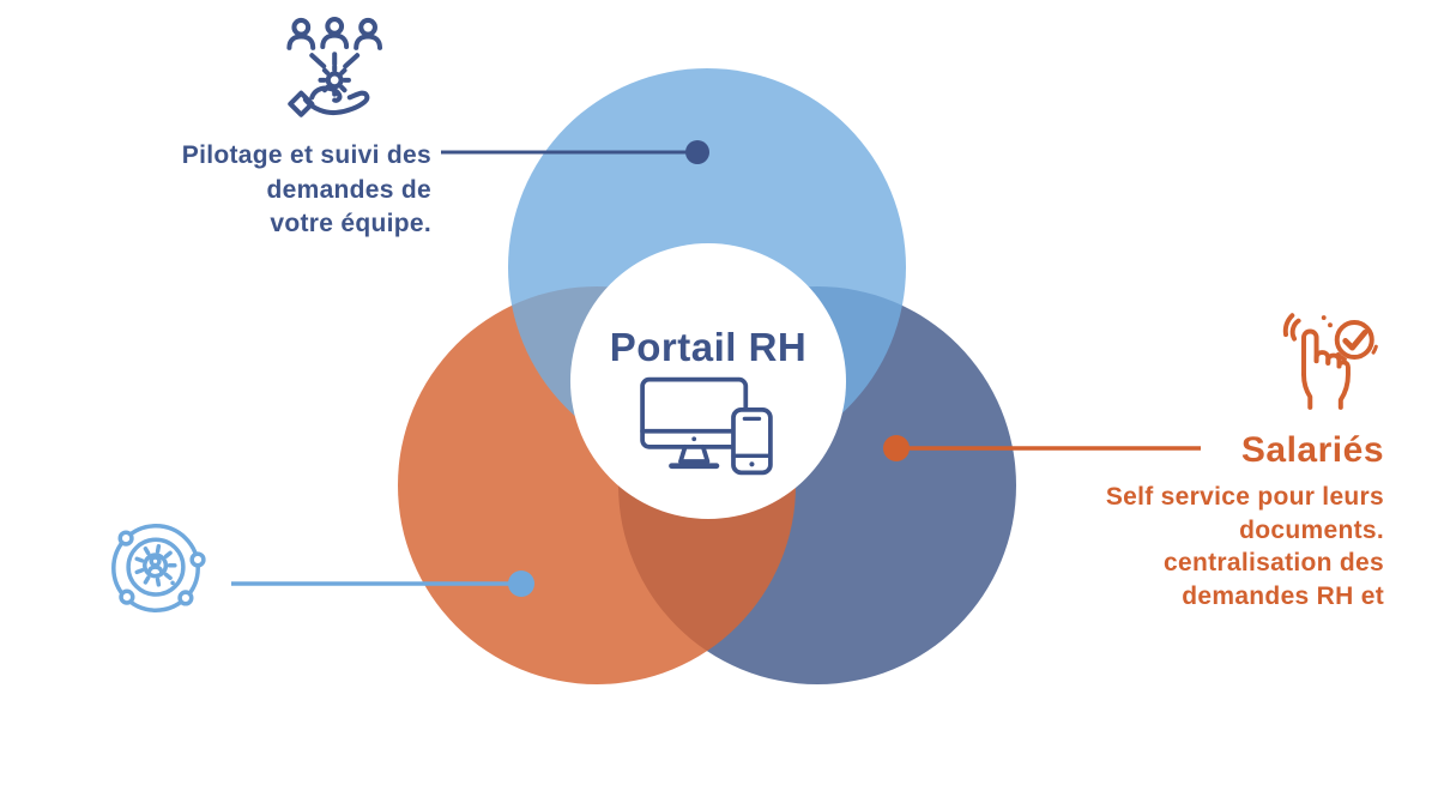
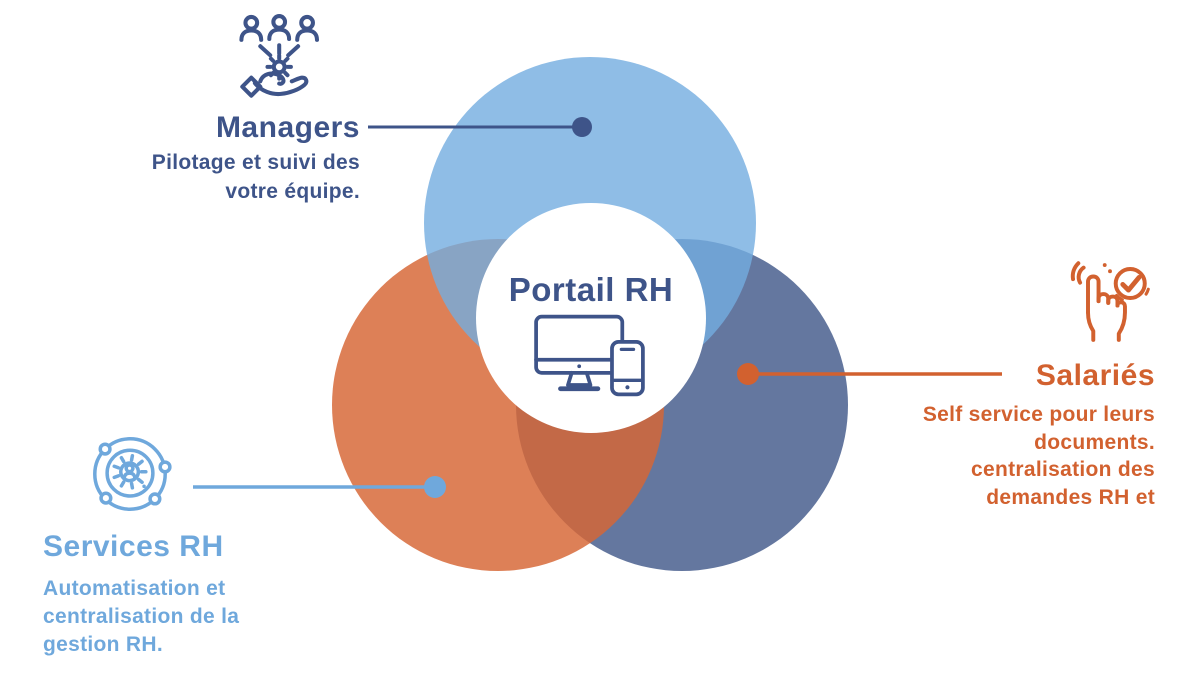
  Portail RH
+ Managers
  Pilotage et suivi des
- demandes de
  votre équipe.
  Salariés
  Self service pour leurs
  documents.
  centralisation des
  demandes RH et
+ Services RH
+ Automatisation et
+ centralisation de la
+ gestion RH.
